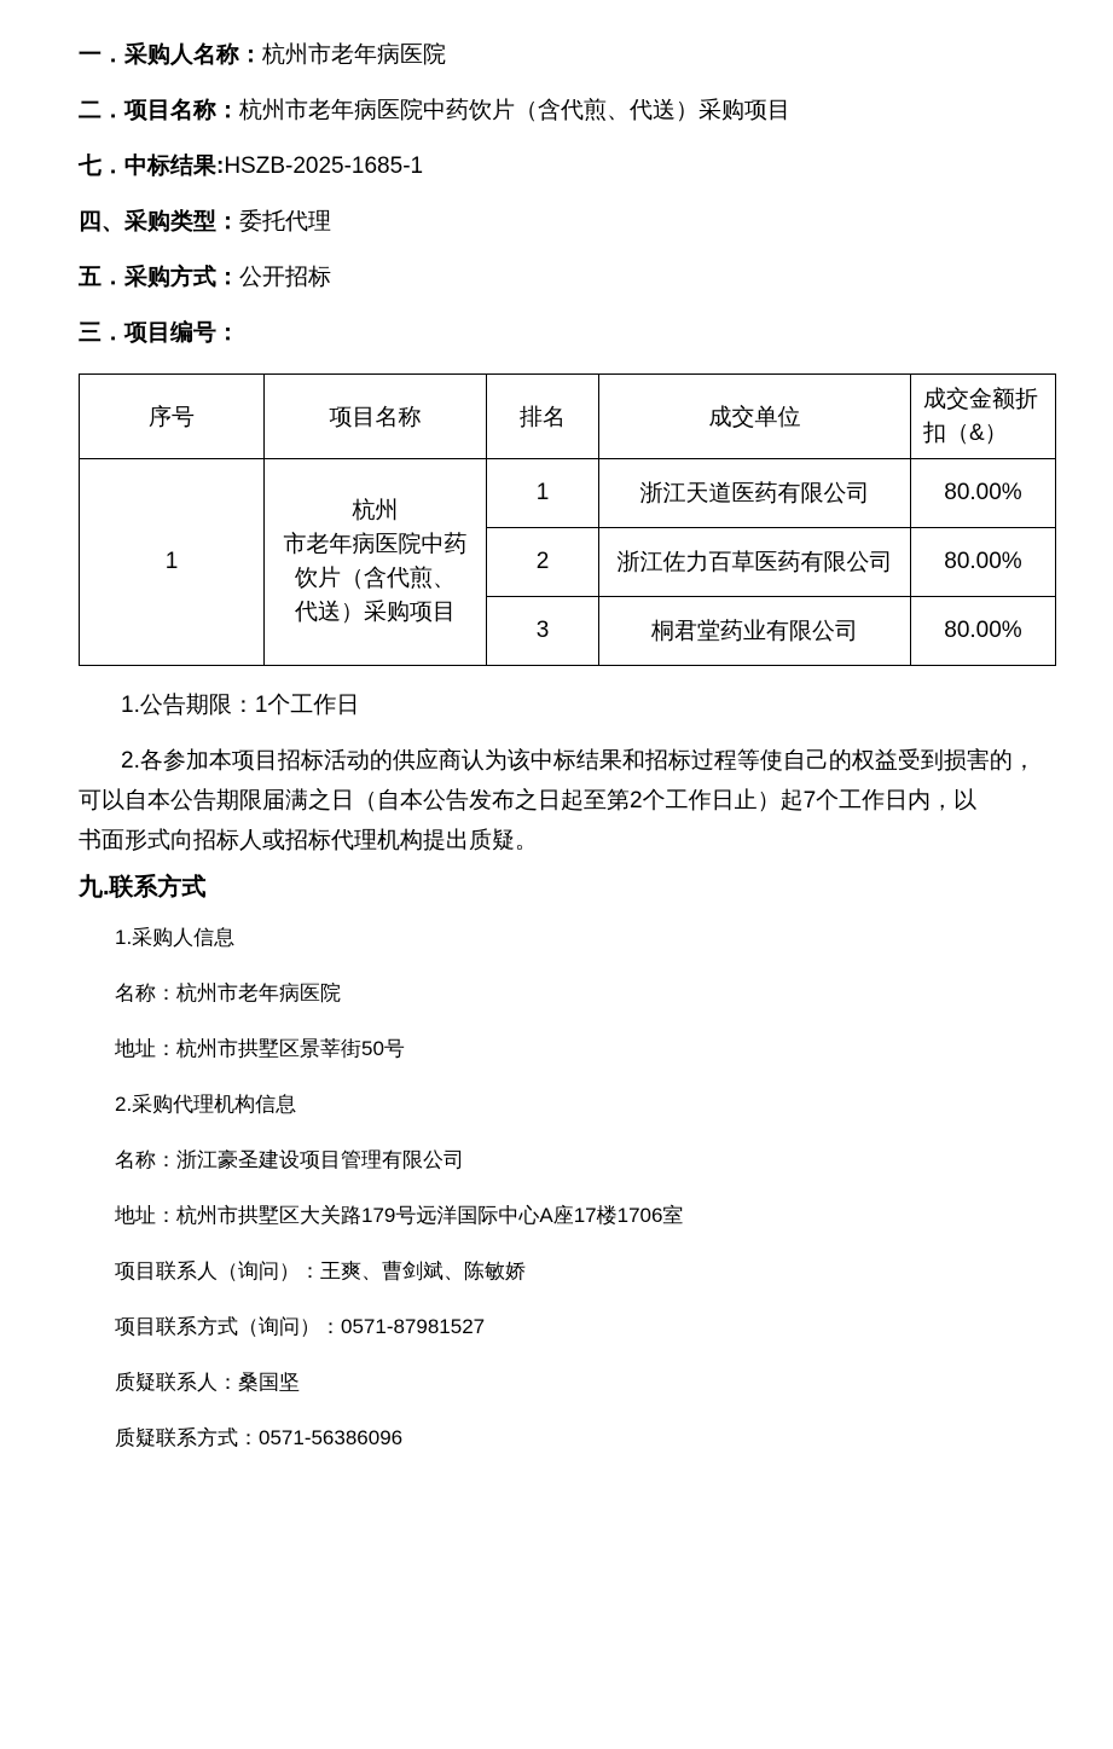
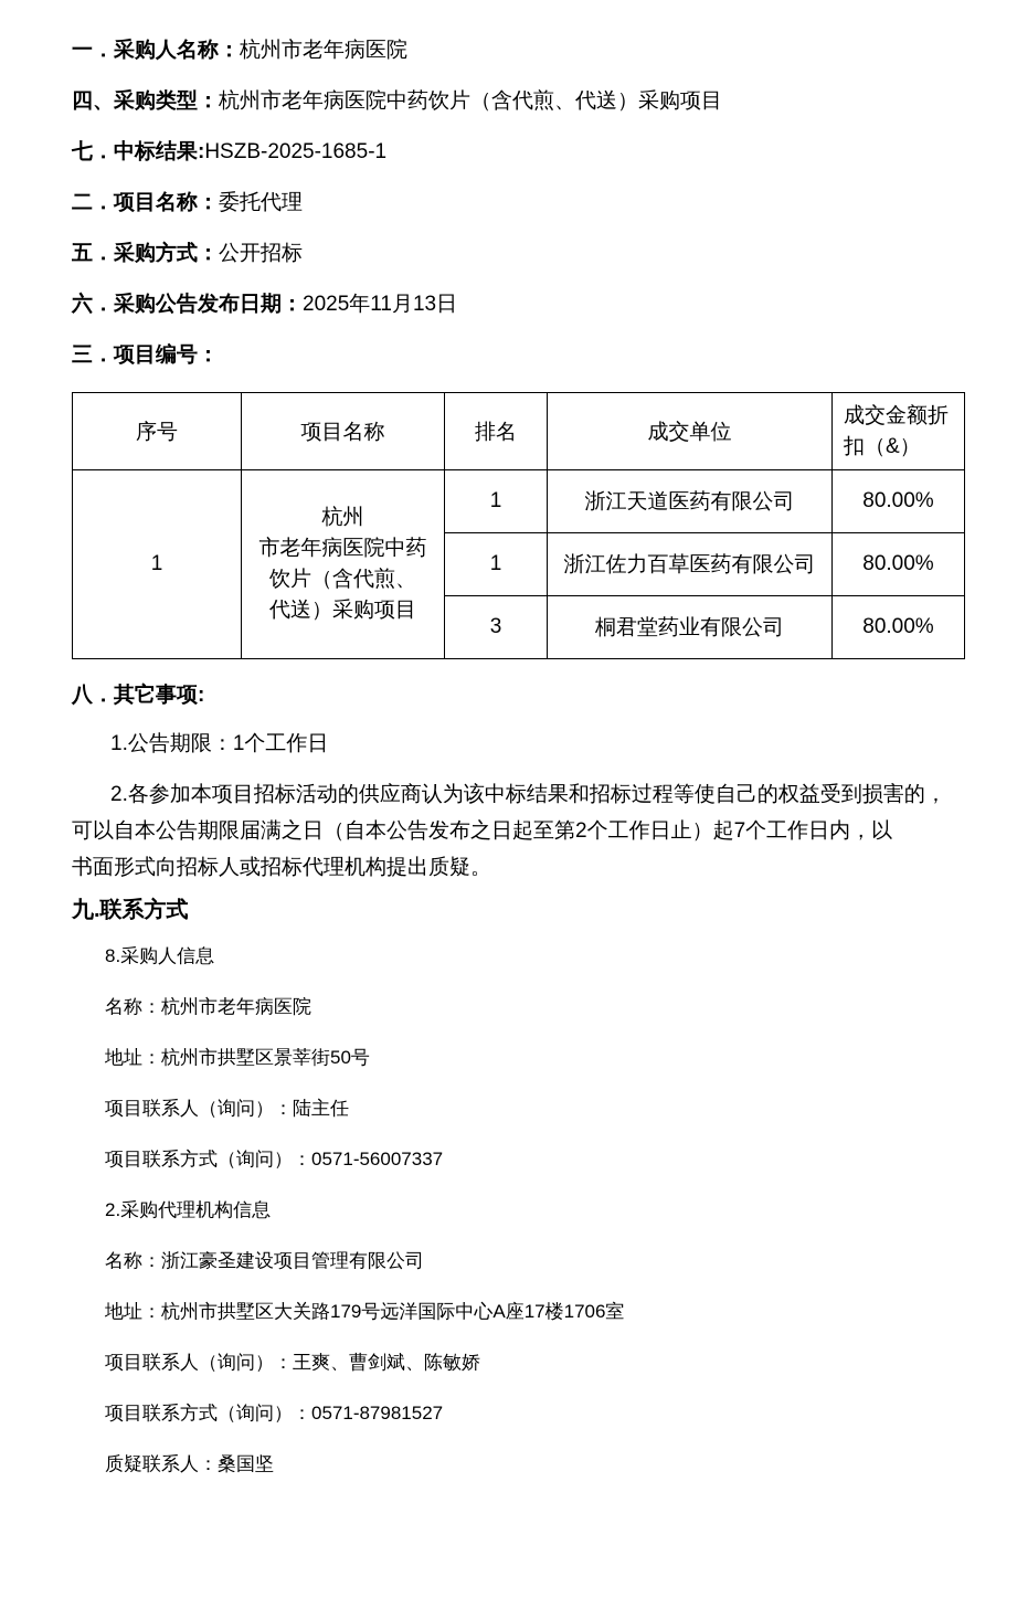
  一．采购人名称：杭州市老年病医院
- 二．项目名称：杭州市老年病医院中药饮片（含代煎、代送）采购项目
+ 四、采购类型：杭州市老年病医院中药饮片（含代煎、代送）采购项目
  七．中标结果:HSZB-2025-1685-1
- 四、采购类型：委托代理
+ 二．项目名称：委托代理
  五．采购方式：公开招标
+ 六．采购公告发布日期：2025年11月13日
  三．项目编号：
  序号	项目名称	排名	成交单位	成交金额折 扣（&）
  1	杭州 市老年病医院中药 饮片（含代煎、 代送）采购项目	1	浙江天道医药有限公司	80.00%
- 2	浙江佐力百草医药有限公司	80.00%
+ 1	浙江佐力百草医药有限公司	80.00%
  3	桐君堂药业有限公司	80.00%
+ 八．其它事项:
  1.公告期限：1个工作日
  2.各参加本项目招标活动的供应商认为该中标结果和招标过程等使自己的权益受到损害的，
  可以自本公告期限届满之日（自本公告发布之日起至第2个工作日止）起7个工作日内，以
  书面形式向招标人或招标代理机构提出质疑。
  九.联系方式
- 1.采购人信息
+ 8.采购人信息
  名称：杭州市老年病医院
  地址：杭州市拱墅区景莘街50号
+ 项目联系人（询问）：陆主任
+ 项目联系方式（询问）：0571-56007337
  2.采购代理机构信息
  名称：浙江豪圣建设项目管理有限公司
  地址：杭州市拱墅区大关路179号远洋国际中心A座17楼1706室
  项目联系人（询问）：王爽、曹剑斌、陈敏娇
  项目联系方式（询问）：0571-87981527
  质疑联系人：桑国坚
- 质疑联系方式：0571-56386096
